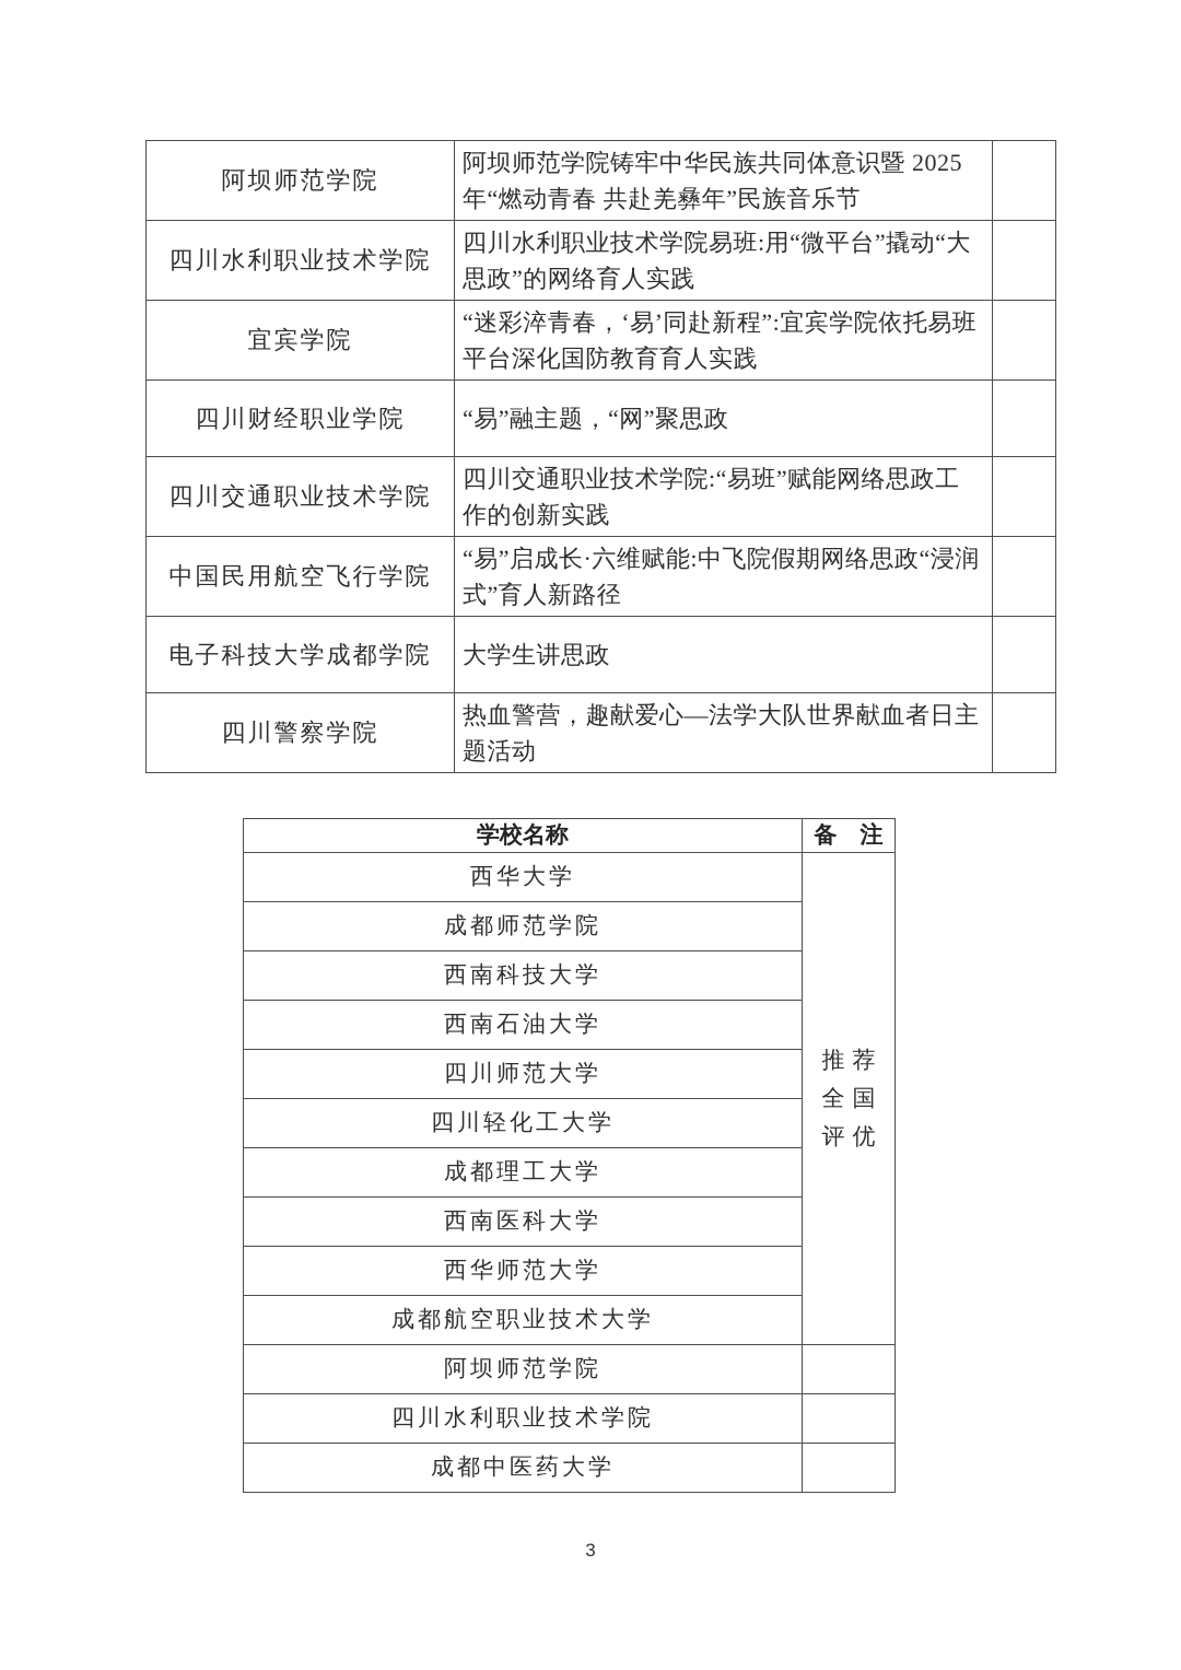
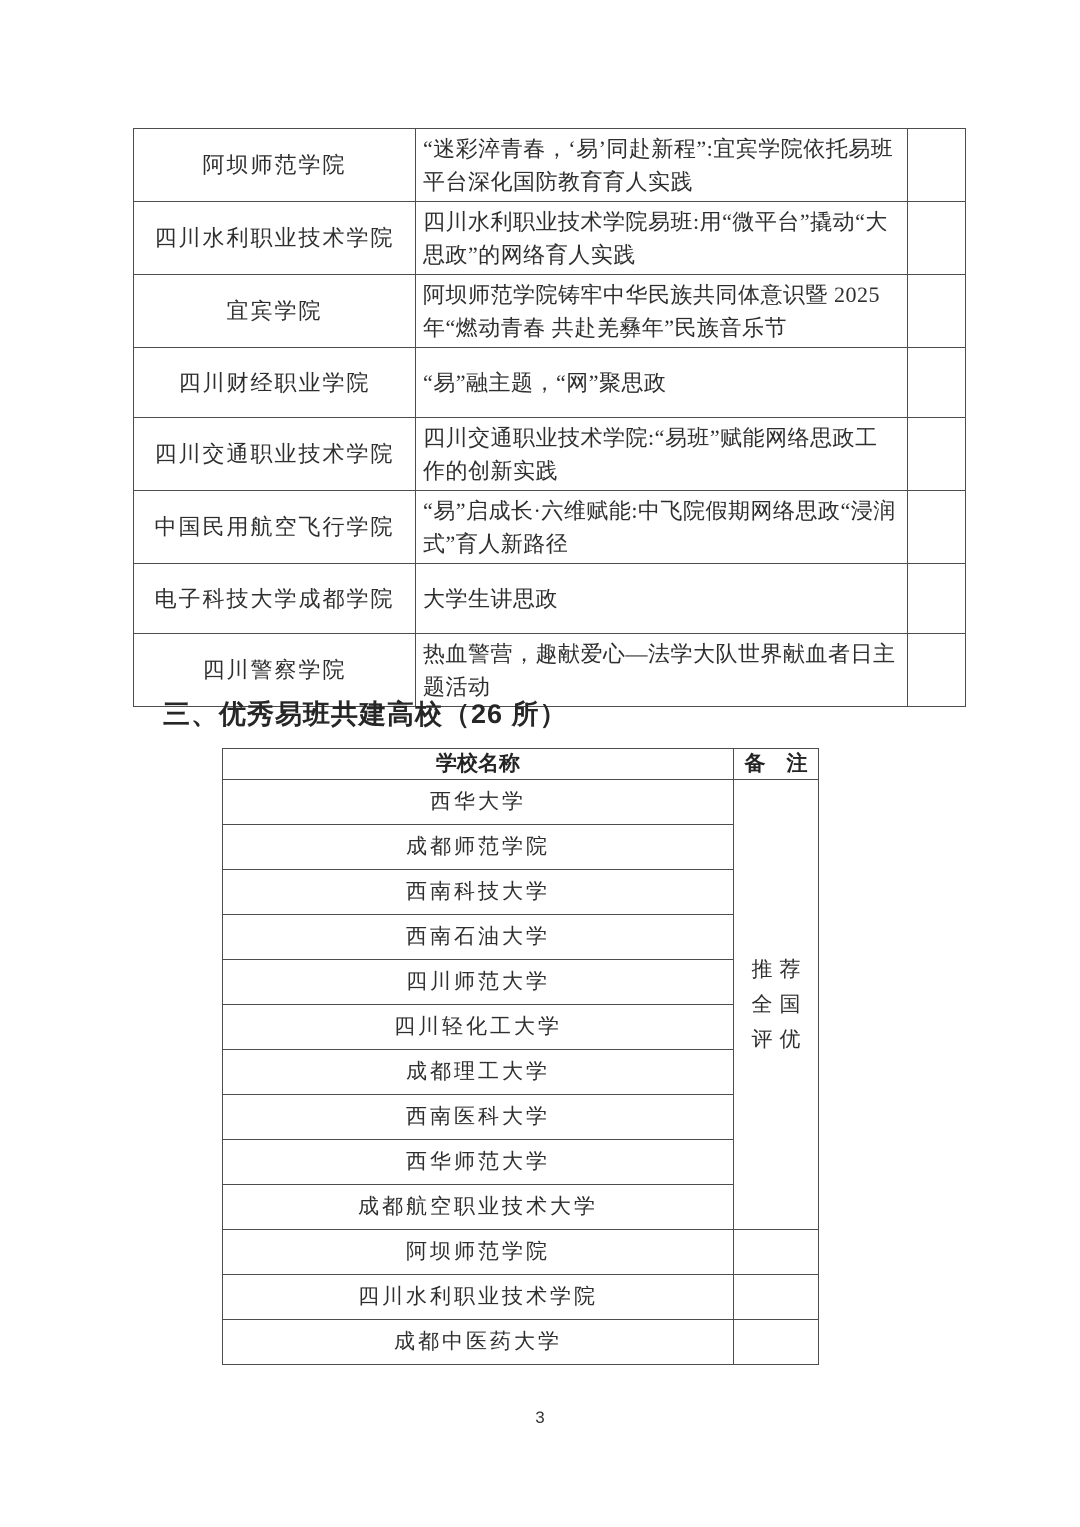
- 阿坝师范学院	阿坝师范学院铸牢中华民族共同体意识暨 2025 年“燃动青春 共赴羌彝年”民族音乐节
+ 阿坝师范学院	“迷彩淬青春，‘易’同赴新程”:宜宾学院依托易班平台深化国防教育育人实践
  四川水利职业技术学院	四川水利职业技术学院易班:用“微平台”撬动“大思政”的网络育人实践
- 宜宾学院	“迷彩淬青春，‘易’同赴新程”:宜宾学院依托易班平台深化国防教育育人实践
+ 宜宾学院	阿坝师范学院铸牢中华民族共同体意识暨 2025 年“燃动青春 共赴羌彝年”民族音乐节
  四川财经职业学院	“易”融主题，“网”聚思政
  四川交通职业技术学院	四川交通职业技术学院:“易班”赋能网络思政工作的创新实践
  中国民用航空飞行学院	“易”启成长·六维赋能:中飞院假期网络思政“浸润式”育人新路径
  电子科技大学成都学院	大学生讲思政
  四川警察学院	热血警营，趣献爱心—法学大队世界献血者日主题活动
+ 三、优秀易班共建高校（26 所）
  学校名称	备 注
  西华大学	推荐 全国 评优
  成都师范学院
  西南科技大学
  西南石油大学
  四川师范大学
  四川轻化工大学
  成都理工大学
  西南医科大学
  西华师范大学
  成都航空职业技术大学
  阿坝师范学院
  四川水利职业技术学院
  成都中医药大学
  3
